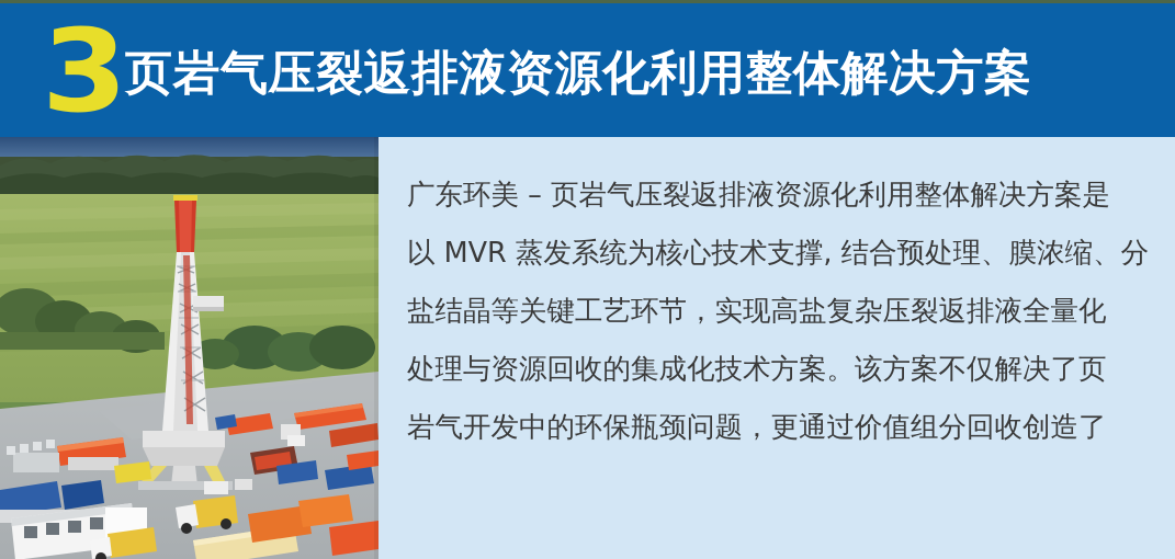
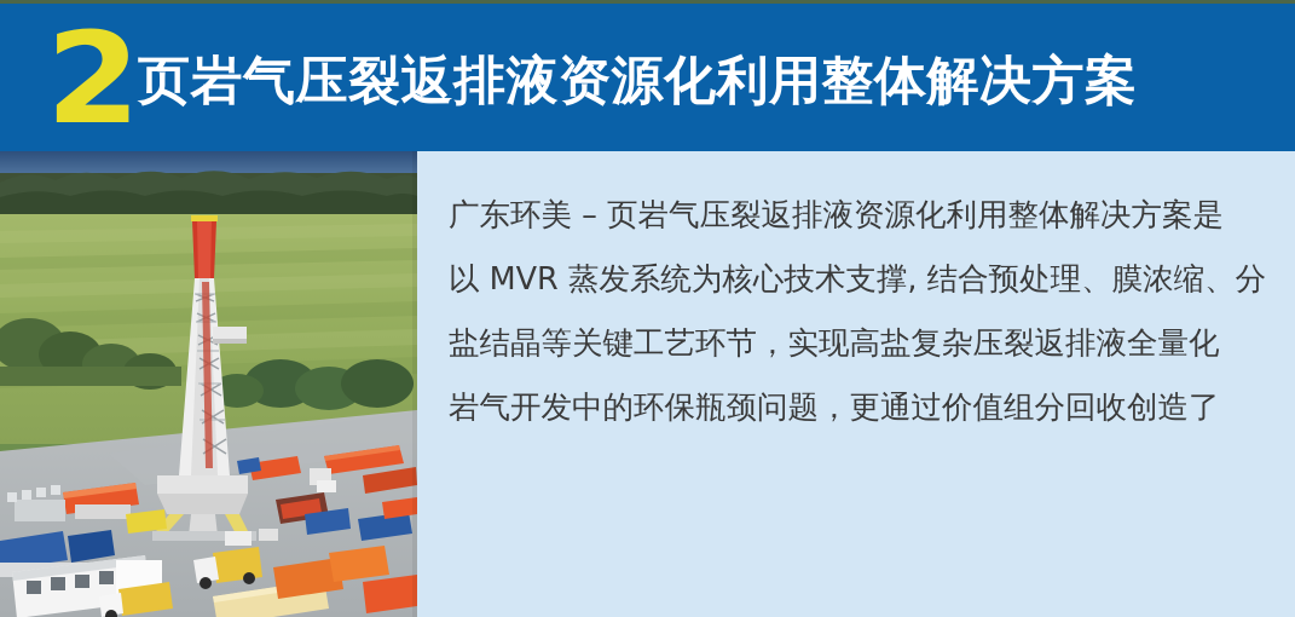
- 3
+ 2
  页岩气压裂返排液资源化利用整体解决方案
  广东环美 – 页岩气压裂返排液资源化利用整体解决方案是
  以 MVR 蒸发系统为核心技术支撑, 结合预处理、膜浓缩、分
  盐结晶等关键工艺环节，实现高盐复杂压裂返排液全量化
- 处理与资源回收的集成化技术方案。该方案不仅解决了页
  岩气开发中的环保瓶颈问题，更通过价值组分回收创造了
